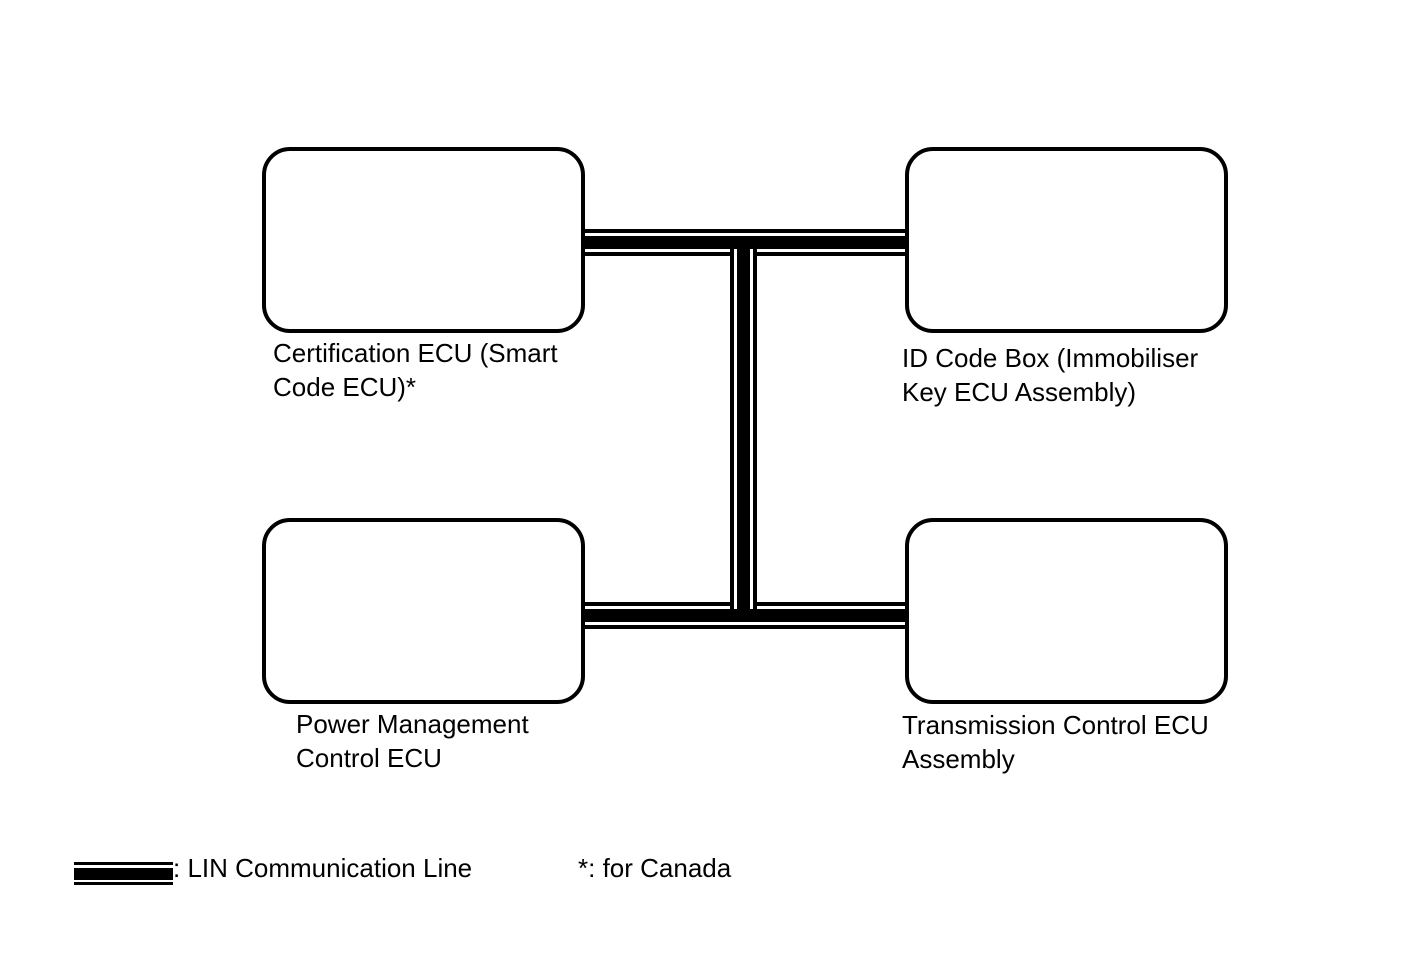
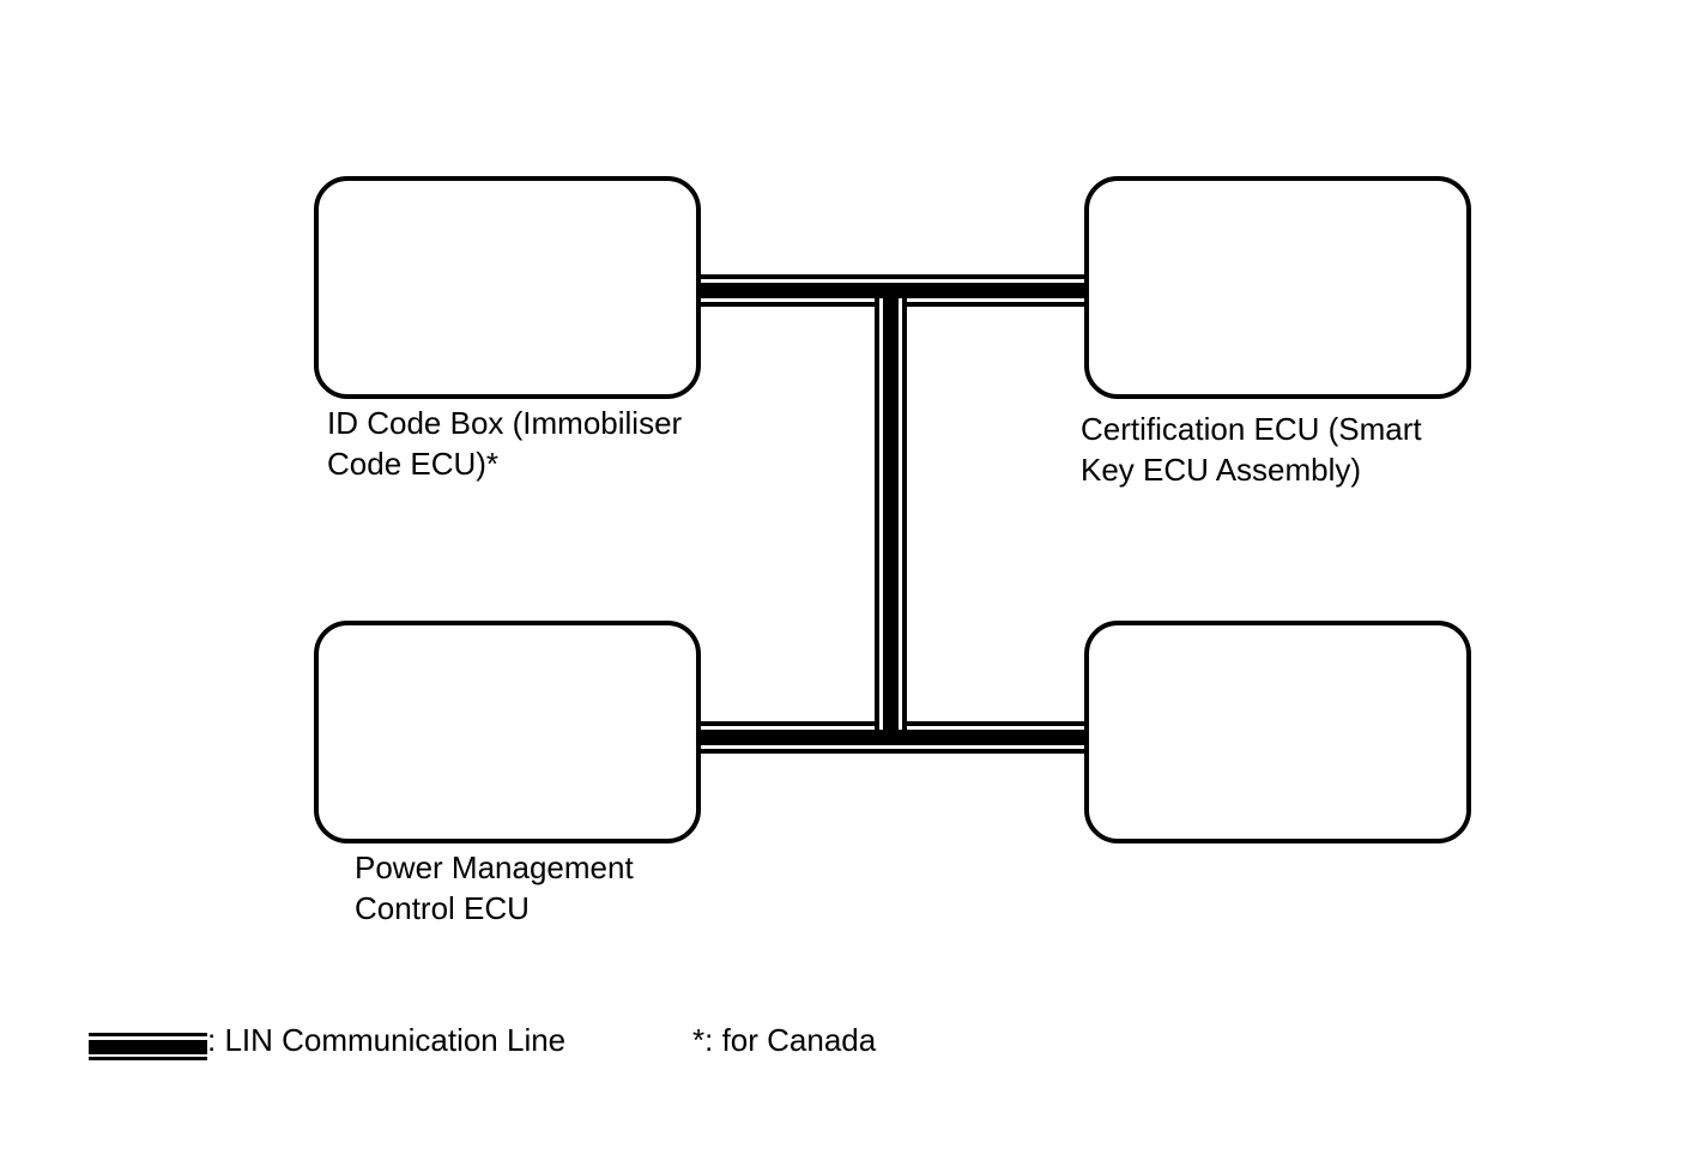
- Certification ECU (Smart
+ ID Code Box (Immobiliser
  Code ECU)*
- ID Code Box (Immobiliser
+ Certification ECU (Smart
  Key ECU Assembly)
  Power Management
  Control ECU
- Transmission Control ECU
- Assembly
  : LIN Communication Line
  *: for Canada
